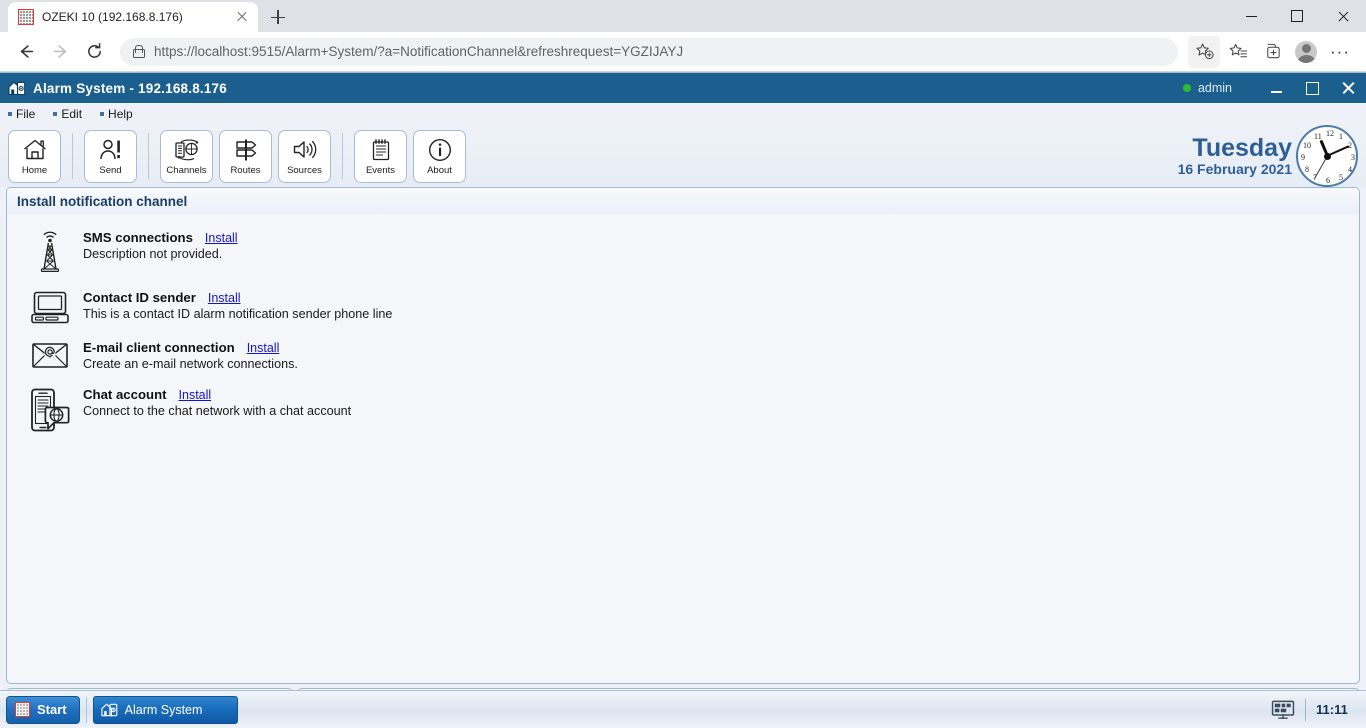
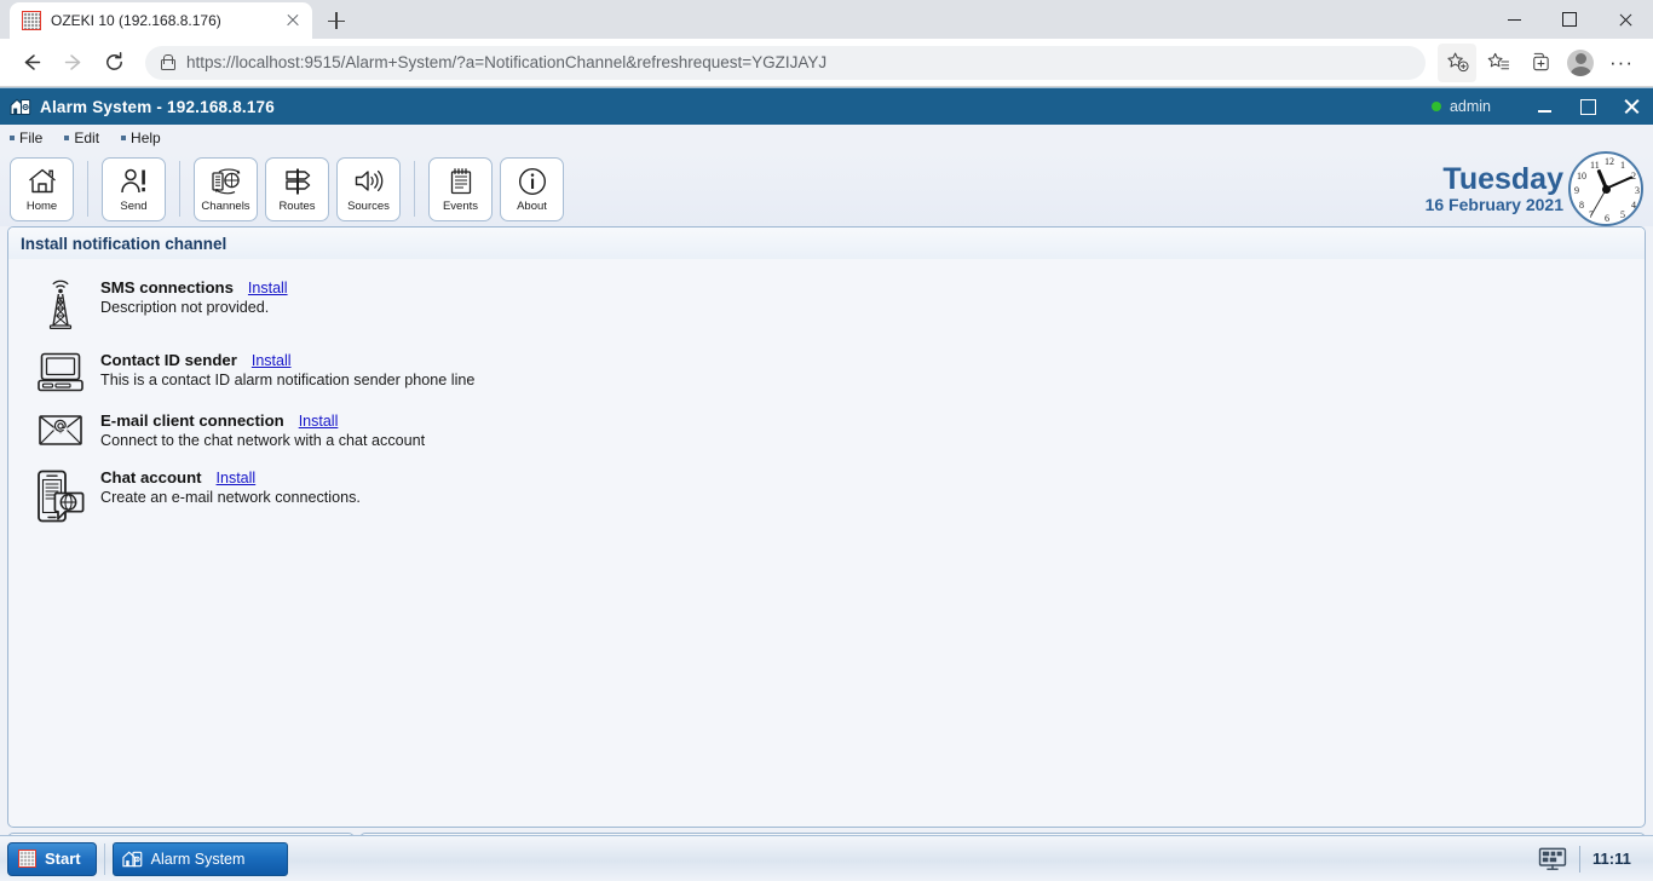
  OZEKI 10 (192.168.8.176)
  https://localhost:9515/Alarm+System/?a=NotificationChannel&refreshrequest=YGZIJAYJ
  ···
  Alarm System - 192.168.8.176
  admin
  File
  Edit
  Help
  Home
  Send
  Channels
  Routes
  Sources
  Events
  About
  Tuesday
  16 February 2021
  12
  1
  2
  3
  4
  5
  6
  8
  9
  10
  11
  Install notification channel
  SMS connections
  Install
  Description not provided.
  Contact ID sender
  Install
  This is a contact ID alarm notification sender phone line
  E-mail client connection
  Install
- Create an e-mail network connections.
+ Connect to the chat network with a chat account
  Chat account
  Install
- Connect to the chat network with a chat account
+ Create an e-mail network connections.
  Start
  Alarm System
  11:11
